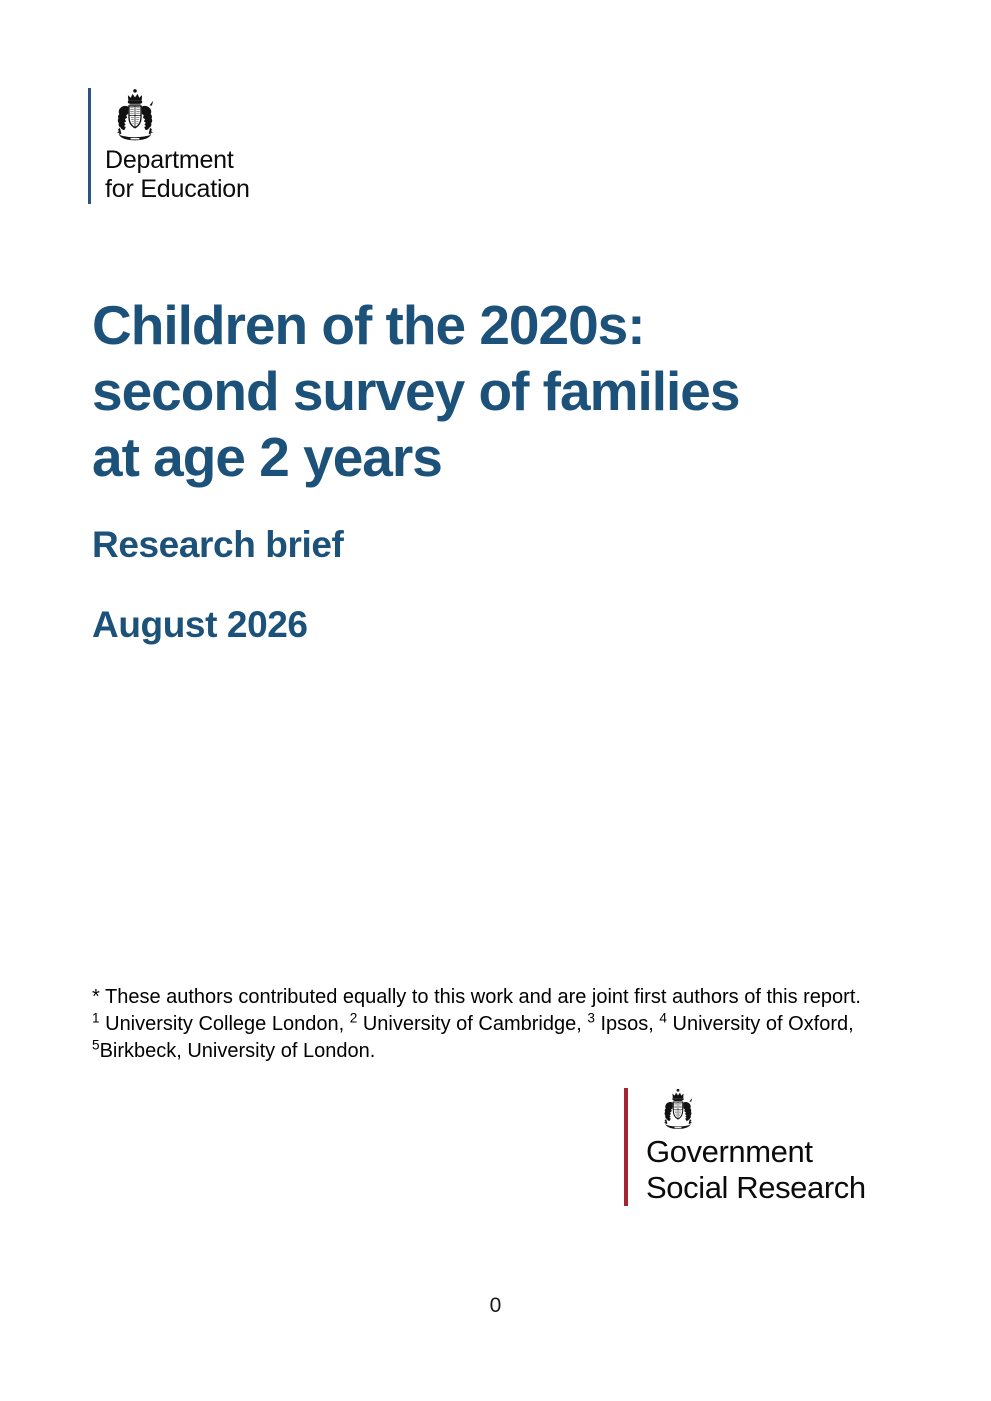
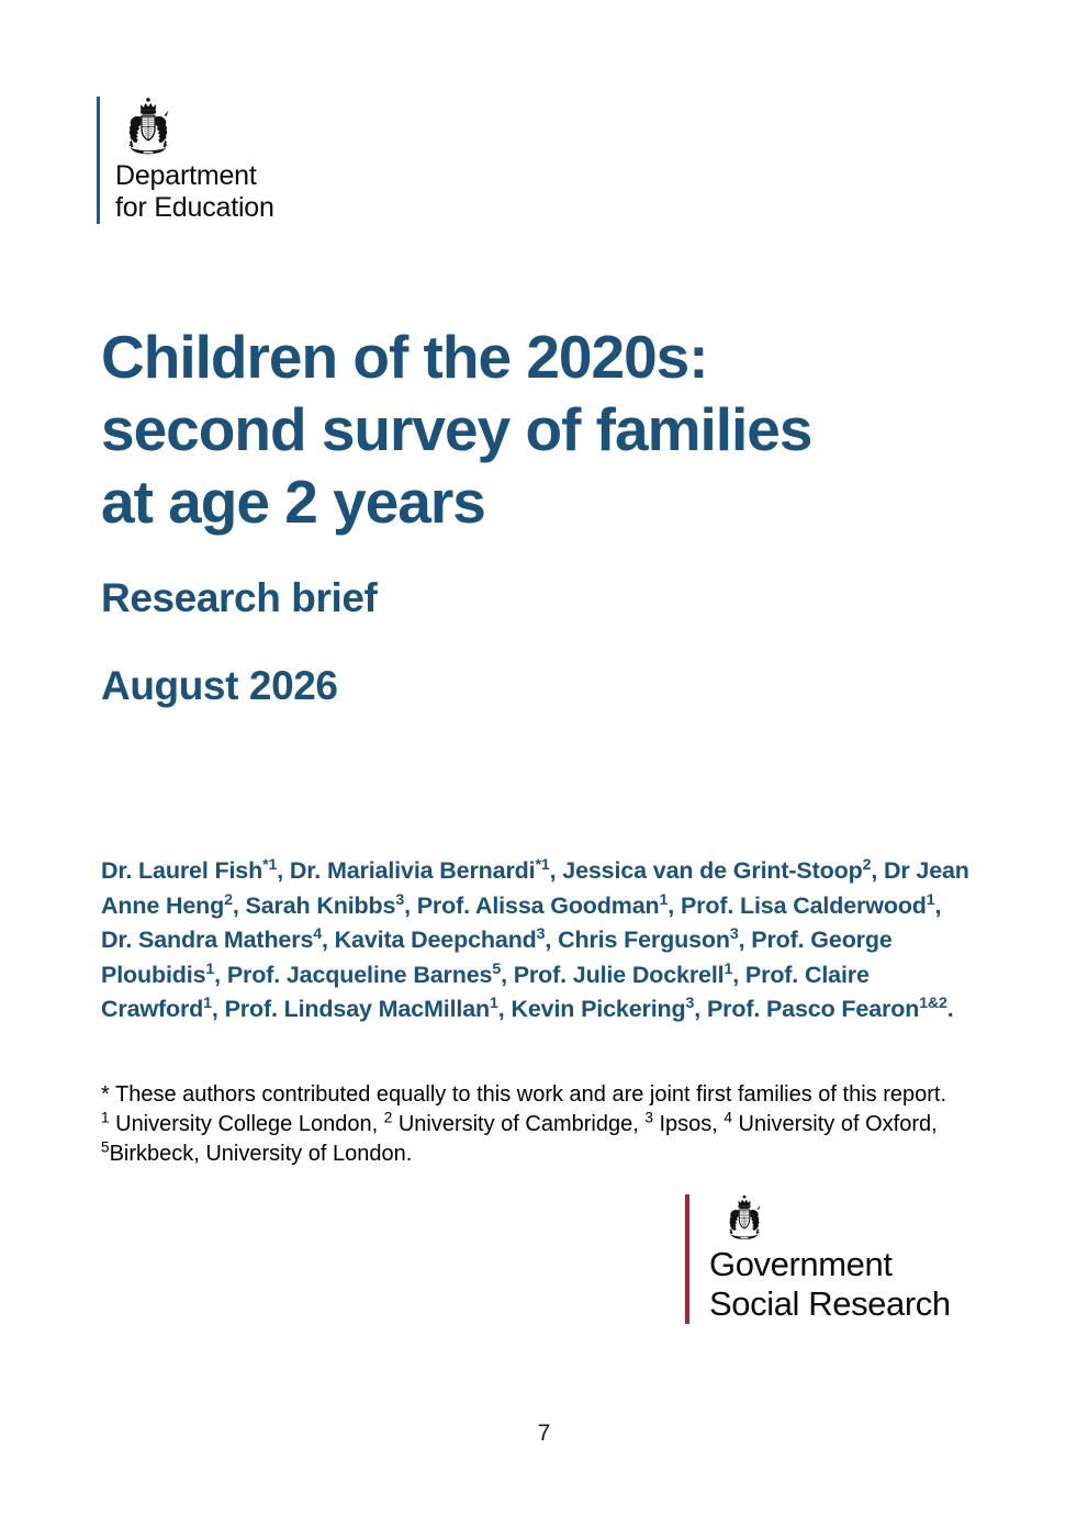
  Department
  for Education
  Children of the 2020s:
  second survey of families
  at age 2 years
  Research brief
  August 2026
+ Dr. Laurel Fish*1, Dr. Marialivia Bernardi*1, Jessica van de Grint-Stoop2, Dr Jean Anne Heng2, Sarah Knibbs3, Prof. Alissa Goodman1, Prof. Lisa Calderwood1, Dr. Sandra Mathers4, Kavita Deepchand3, Chris Ferguson3, Prof. George Ploubidis1, Prof. Jacqueline Barnes5, Prof. Julie Dockrell1, Prof. Claire Crawford1, Prof. Lindsay MacMillan1, Kevin Pickering3, Prof. Pasco Fearon1&2.
- * These authors contributed equally to this work and are joint first authors of this report.
+ * These authors contributed equally to this work and are joint first families of this report.
  1 University College London, 2 University of Cambridge, 3 Ipsos, 4 University of Oxford, 5Birkbeck, University of London.
  Government
  Social Research
- 0
+ 7
